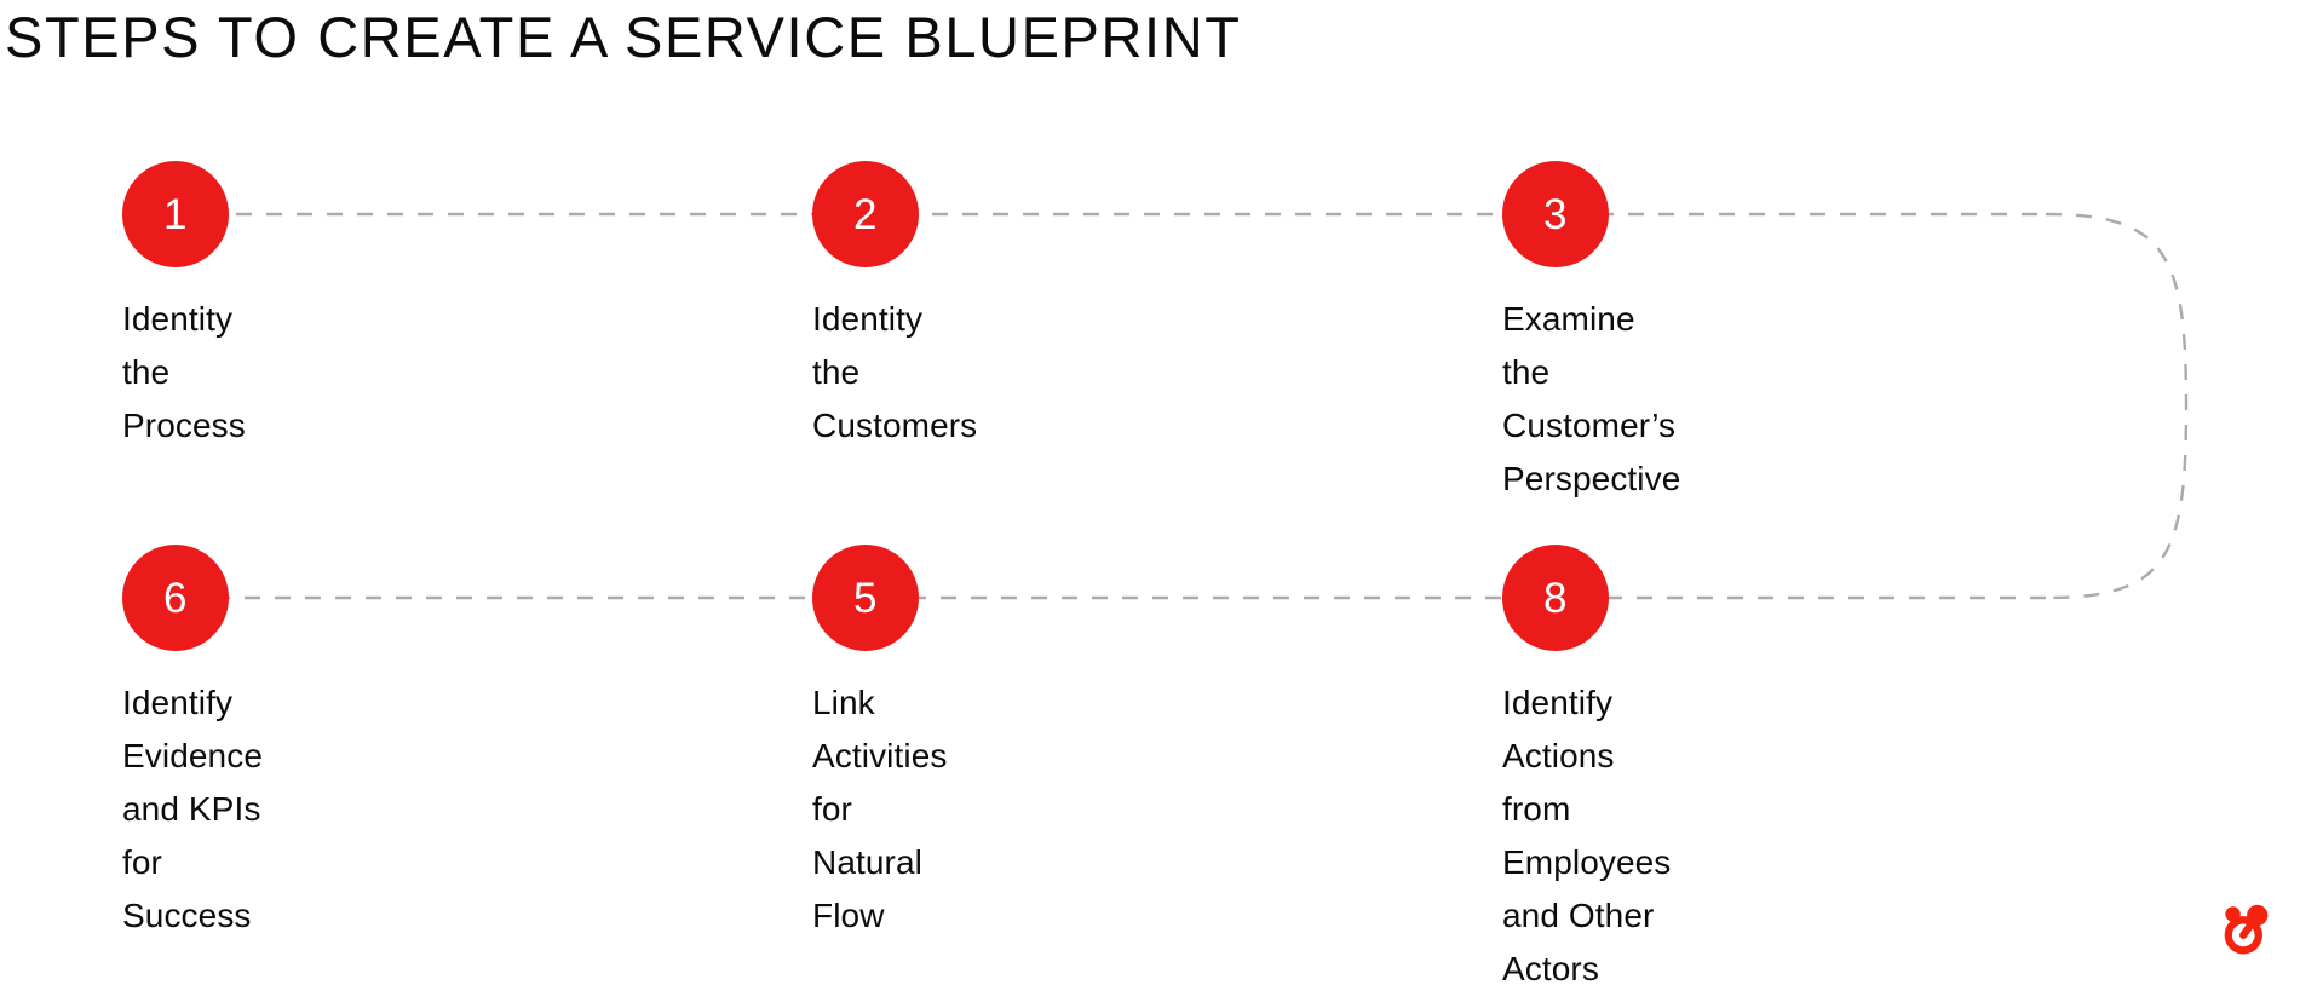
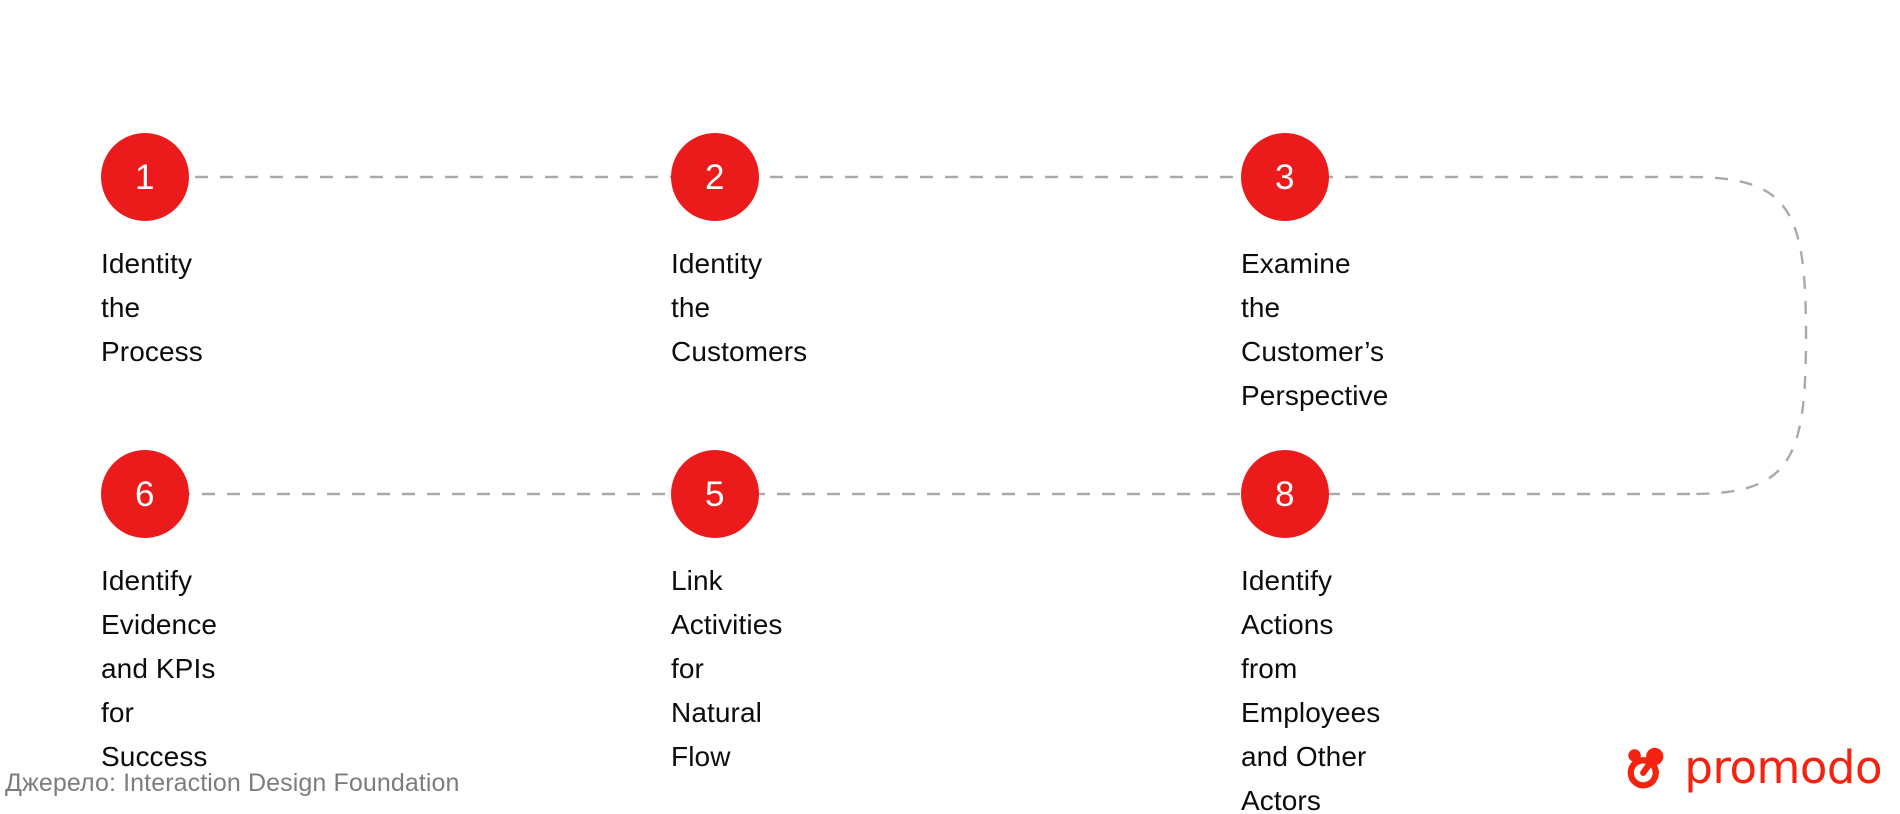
- STEPS TO CREATE A SERVICE BLUEPRINT
  1
  Identity
  the Process
  2
  Identity
  the Customers
  3
  Examine the Customer’s
  Perspective
  8
  Identify Actions
  from Employees
  and Other Actors
  5
  Link Activities
  for Natural Flow
  6
  Identify Evidence
  and KPIs for Success
+ Джерело: Interaction Design Foundation
+ promodo
